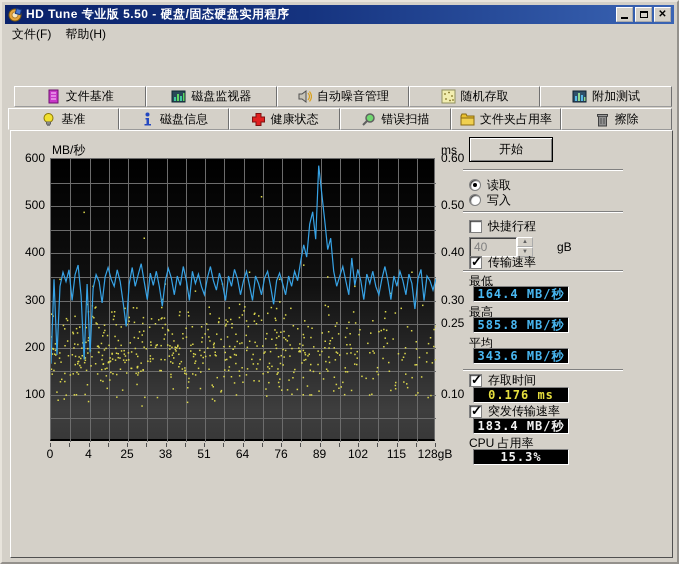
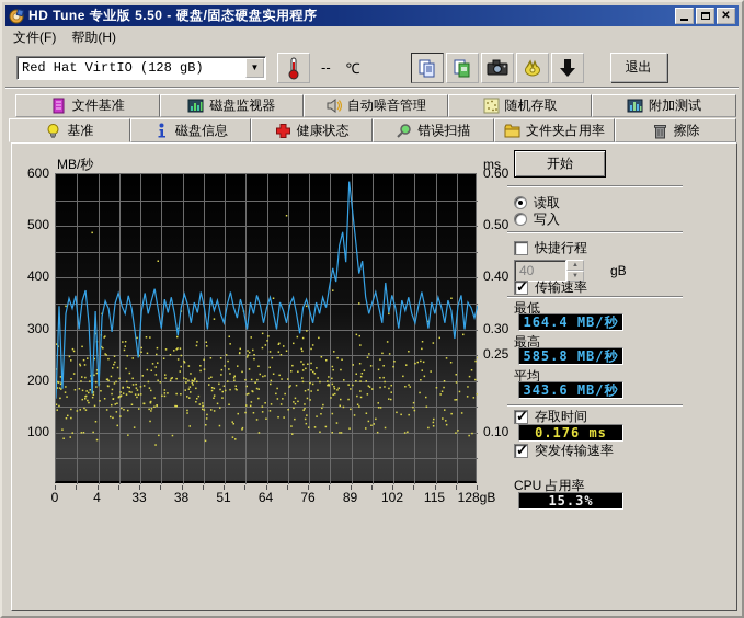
  HD Tune 专业版 5.50 - 硬盘/固态硬盘实用程序
  ✕
  文件(F)
  帮助(H)
+ Red Hat VirtIO (128 gB)
+ ▼
+ --
+ ℃
+ 退出
  文件基准
  磁盘监视器
  自动噪音管理
  随机存取
  附加测试
  基准
  磁盘信息
  健康状态
  错误扫描
  文件夹占用率
  擦除
  MB/秒
  ms
  600
  500
  400
  300
  200
  100
  0.60
  0.50
  0.40
  0.30
  0.25
  0.10
  0
  4
- 25
+ 33
  38
  51
  64
  76
  89
  102
  115
  128gB
  开始
  读取
  写入
  快捷行程
  40
  gB
  传输速率
  最低
  164.4 MB/秒
  最高
  585.8 MB/秒
  平均
  343.6 MB/秒
  存取时间
  0.176 ms
  突发传输速率
- 183.4 MB/秒
  CPU 占用率
  15.3%
